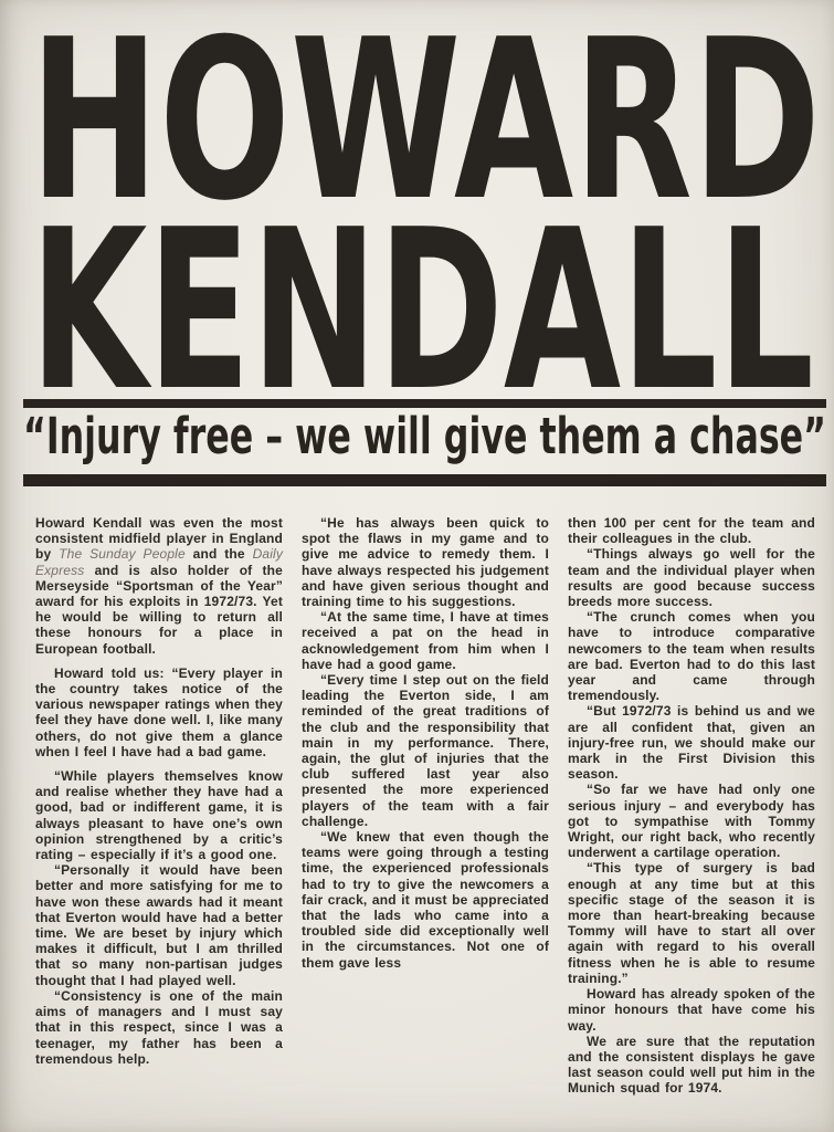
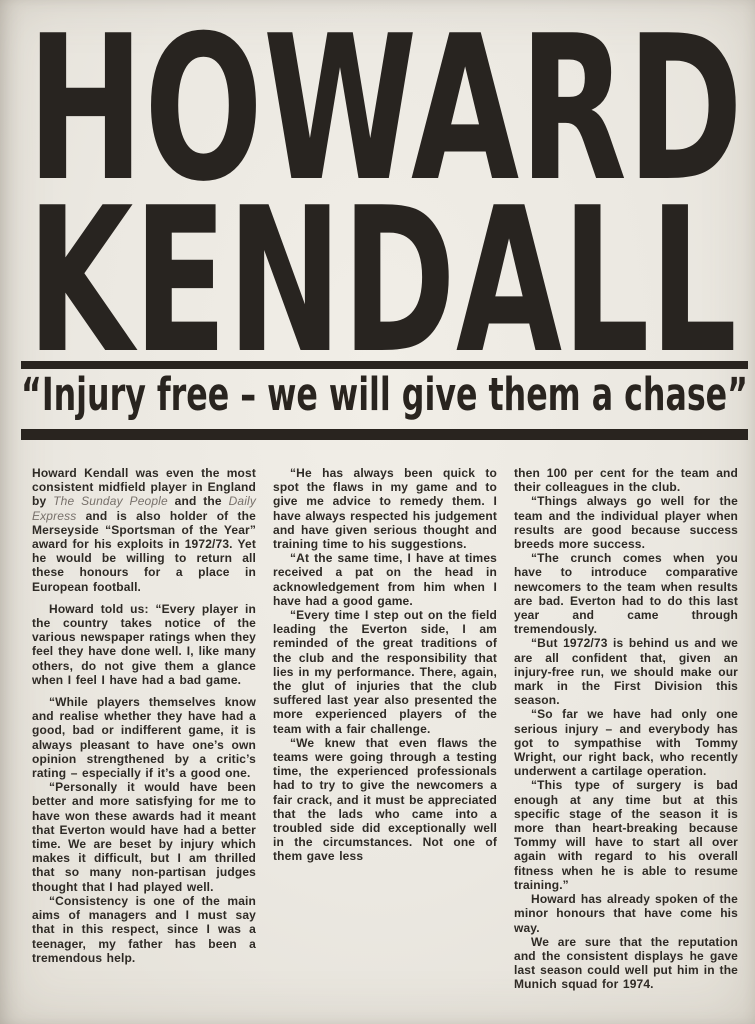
  HOWARD
  KENDALL
  “Injury free – we will give them a chase”
  Howard Kendall was even the most consistent midfield player in England by The Sunday People and the Daily Express and is also holder of the Merseyside “Sportsman of the Year” award for his exploits in 1972/73. Yet he would be willing to return all these honours for a place in European football.
  Howard told us: “Every player in the country takes notice of the various newspaper ratings when they feel they have done well. I, like many others, do not give them a glance when I feel I have had a bad game.
  “While players themselves know and realise whether they have had a good, bad or indifferent game, it is always pleasant to have one’s own opinion strengthened by a critic’s rating – especially if it’s a good one.
  “Personally it would have been better and more satisfying for me to have won these awards had it meant that Everton would have had a better time. We are beset by injury which makes it difficult, but I am thrilled that so many non-partisan judges thought that I had played well.
  “Consistency is one of the main aims of managers and I must say that in this respect, since I was a teenager, my father has been a tremendous help.
  “He has always been quick to spot the flaws in my game and to give me advice to remedy them. I have always respected his judgement and have given serious thought and training time to his suggestions.
  “At the same time, I have at times received a pat on the head in acknowledgement from him when I have had a good game.
- “Every time I step out on the field leading the Everton side, I am reminded of the great traditions of the club and the responsibility that main in my performance. There, again, the glut of injuries that the club suffered last year also presented the more experienced players of the team with a fair challenge.
+ “Every time I step out on the field leading the Everton side, I am reminded of the great traditions of the club and the responsibility that lies in my performance. There, again, the glut of injuries that the club suffered last year also presented the more experienced players of the team with a fair challenge.
- “We knew that even though the teams were going through a testing time, the experienced professionals had to try to give the newcomers a fair crack, and it must be appreciated that the lads who came into a troubled side did exceptionally well in the circumstances. Not one of them gave less
+ “We knew that even flaws the teams were going through a testing time, the experienced professionals had to try to give the newcomers a fair crack, and it must be appreciated that the lads who came into a troubled side did exceptionally well in the circumstances. Not one of them gave less
  then 100 per cent for the team and their colleagues in the club.
  “Things always go well for the team and the individual player when results are good because success breeds more success.
  “The crunch comes when you have to introduce comparative newcomers to the team when results are bad. Everton had to do this last year and came through tremendously.
  “But 1972/73 is behind us and we are all confident that, given an injury-free run, we should make our mark in the First Division this season.
  “So far we have had only one serious injury – and everybody has got to sympathise with Tommy Wright, our right back, who recently underwent a cartilage operation.
  “This type of surgery is bad enough at any time but at this specific stage of the season it is more than heart-breaking because Tommy will have to start all over again with regard to his overall fitness when he is able to resume training.”
  Howard has already spoken of the minor honours that have come his way.
  We are sure that the reputation and the consistent displays he gave last season could well put him in the Munich squad for 1974.
